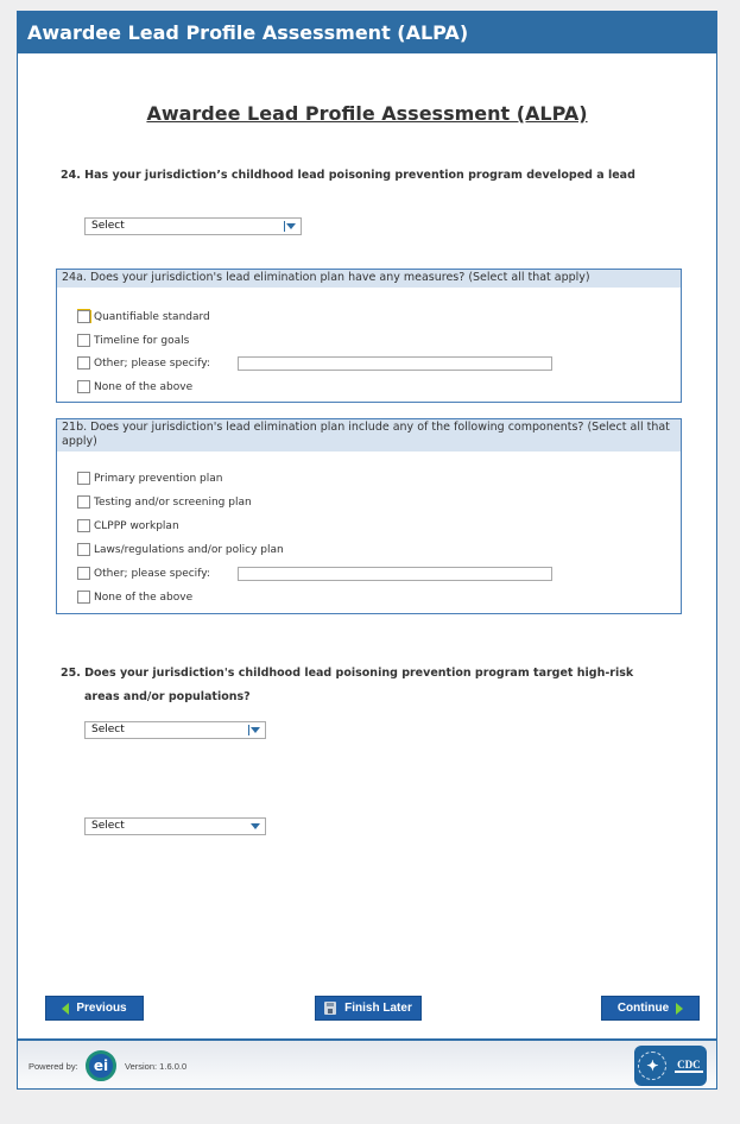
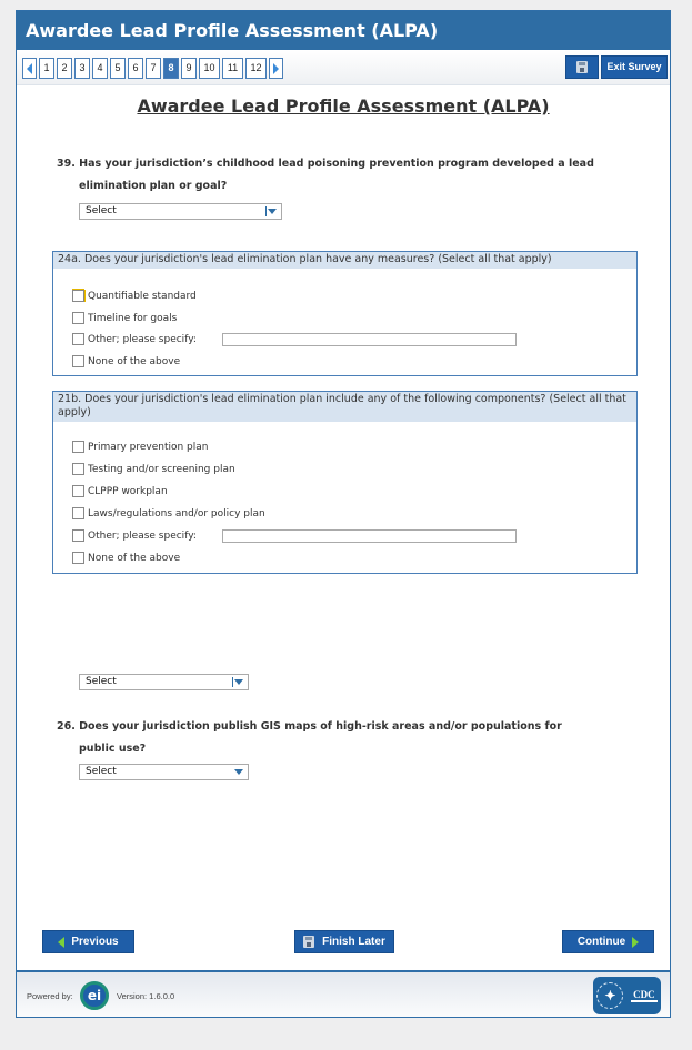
  Awardee Lead Profile Assessment (ALPA)
+ 1
+ 2
+ 3
+ 4
+ 5
+ 6
+ 7
+ 8
+ 9
+ 10
+ 11
+ 12
+ Exit Survey
  Awardee Lead Profile Assessment (ALPA)
- 24. Has your jurisdiction’s childhood lead poisoning prevention program developed a lead
+ 39. Has your jurisdiction’s childhood lead poisoning prevention program developed a lead
+ elimination plan or goal?
  Select
  24a. Does your jurisdiction's lead elimination plan have any measures? (Select all that apply)
  Quantifiable standard
  Timeline for goals
  Other; please specify:
  None of the above
  21b. Does your jurisdiction's lead elimination plan include any of the following components? (Select all that apply)
  Primary prevention plan
  Testing and/or screening plan
  CLPPP workplan
  Laws/regulations and/or policy plan
  Other; please specify:
  None of the above
- 25. Does your jurisdiction's childhood lead poisoning prevention program target high-risk
- areas and/or populations?
  Select
+ 26. Does your jurisdiction publish GIS maps of high-risk areas and/or populations for
+ public use?
  Select
  Previous
  Finish Later
  Continue
  Powered by:
  ei
  Version: 1.6.0.0
  ✦
  CDC
